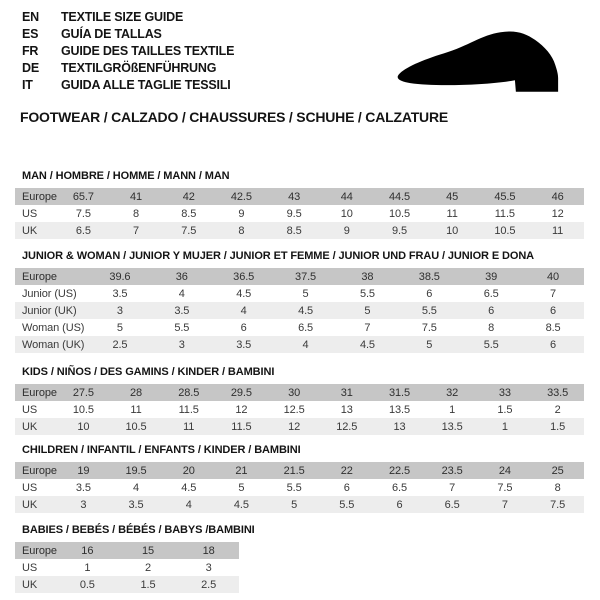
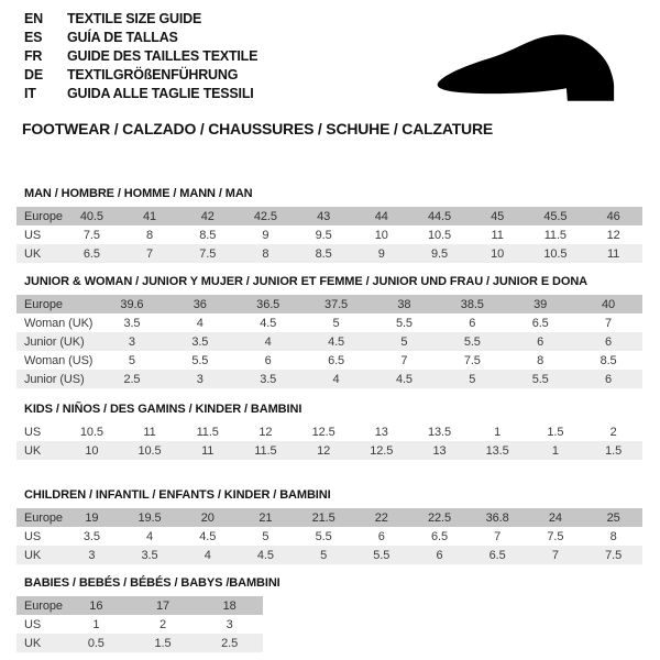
  EN
  TEXTILE SIZE GUIDE
  ES
  GUÍA DE TALLAS
  FR
  GUIDE DES TAILLES TEXTILE
  DE
  TEXTILGRÖßENFÜHRUNG
  IT
  GUIDA ALLE TAGLIE TESSILI
  FOOTWEAR / CALZADO / CHAUSSURES / SCHUHE / CALZATURE
  MAN / HOMBRE / HOMME / MANN / MAN
- Europe	65.7	41	42	42.5	43	44	44.5	45	45.5	46
+ Europe	40.5	41	42	42.5	43	44	44.5	45	45.5	46
  US	7.5	8	8.5	9	9.5	10	10.5	11	11.5	12
  UK	6.5	7	7.5	8	8.5	9	9.5	10	10.5	11
  JUNIOR & WOMAN / JUNIOR Y MUJER / JUNIOR ET FEMME / JUNIOR UND FRAU / JUNIOR E DONA
  Europe	39.6	36	36.5	37.5	38	38.5	39	40
- Junior (US)	3.5	4	4.5	5	5.5	6	6.5	7
+ Woman (UK)	3.5	4	4.5	5	5.5	6	6.5	7
  Junior (UK)	3	3.5	4	4.5	5	5.5	6	6
  Woman (US)	5	5.5	6	6.5	7	7.5	8	8.5
- Woman (UK)	2.5	3	3.5	4	4.5	5	5.5	6
+ Junior (US)	2.5	3	3.5	4	4.5	5	5.5	6
  KIDS / NIÑOS / DES GAMINS / KINDER / BAMBINI
- Europe	27.5	28	28.5	29.5	30	31	31.5	32	33	33.5
  US	10.5	11	11.5	12	12.5	13	13.5	1	1.5	2
  UK	10	10.5	11	11.5	12	12.5	13	13.5	1	1.5
  CHILDREN / INFANTIL / ENFANTS / KINDER / BAMBINI
- Europe	19	19.5	20	21	21.5	22	22.5	23.5	24	25
+ Europe	19	19.5	20	21	21.5	22	22.5	36.8	24	25
  US	3.5	4	4.5	5	5.5	6	6.5	7	7.5	8
  UK	3	3.5	4	4.5	5	5.5	6	6.5	7	7.5
  BABIES / BEBÉS / BÉBÉS / BABYS /BAMBINI
- Europe	16	15	18
+ Europe	16	17	18
  US	1	2	3
  UK	0.5	1.5	2.5
